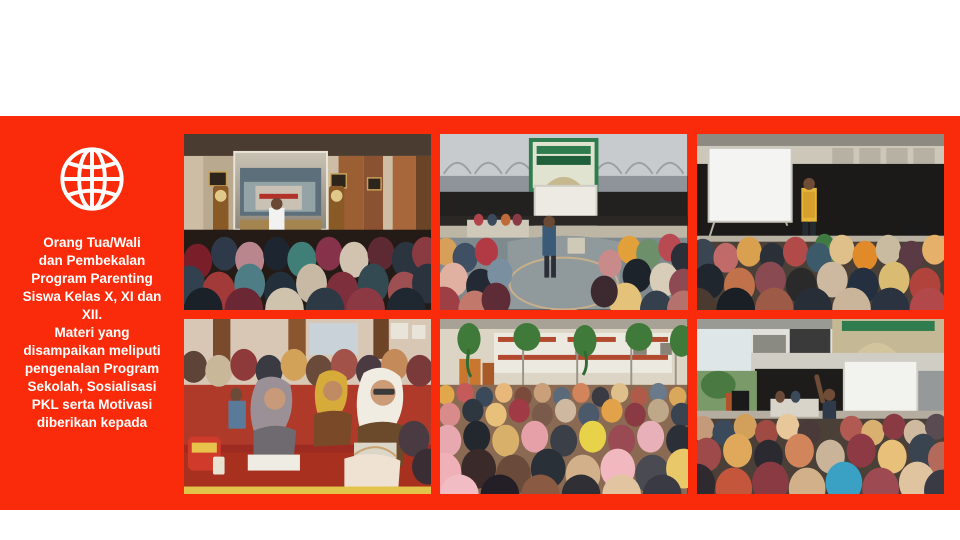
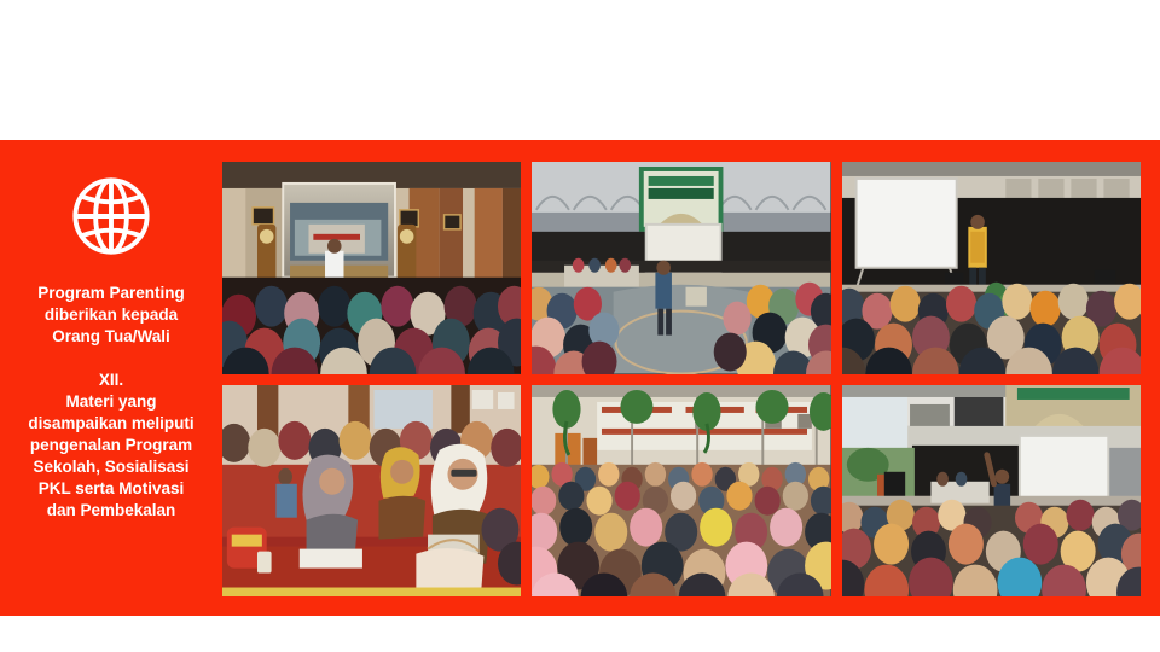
- Orang Tua/Wali
+ Program Parenting
- dan Pembekalan
+ diberikan kepada
- Program Parenting
+ Orang Tua/Wali
- Siswa Kelas X, XI dan
  XII.
  Materi yang
  disampaikan meliputi
  pengenalan Program
  Sekolah, Sosialisasi
  PKL serta Motivasi
- diberikan kepada
+ dan Pembekalan
